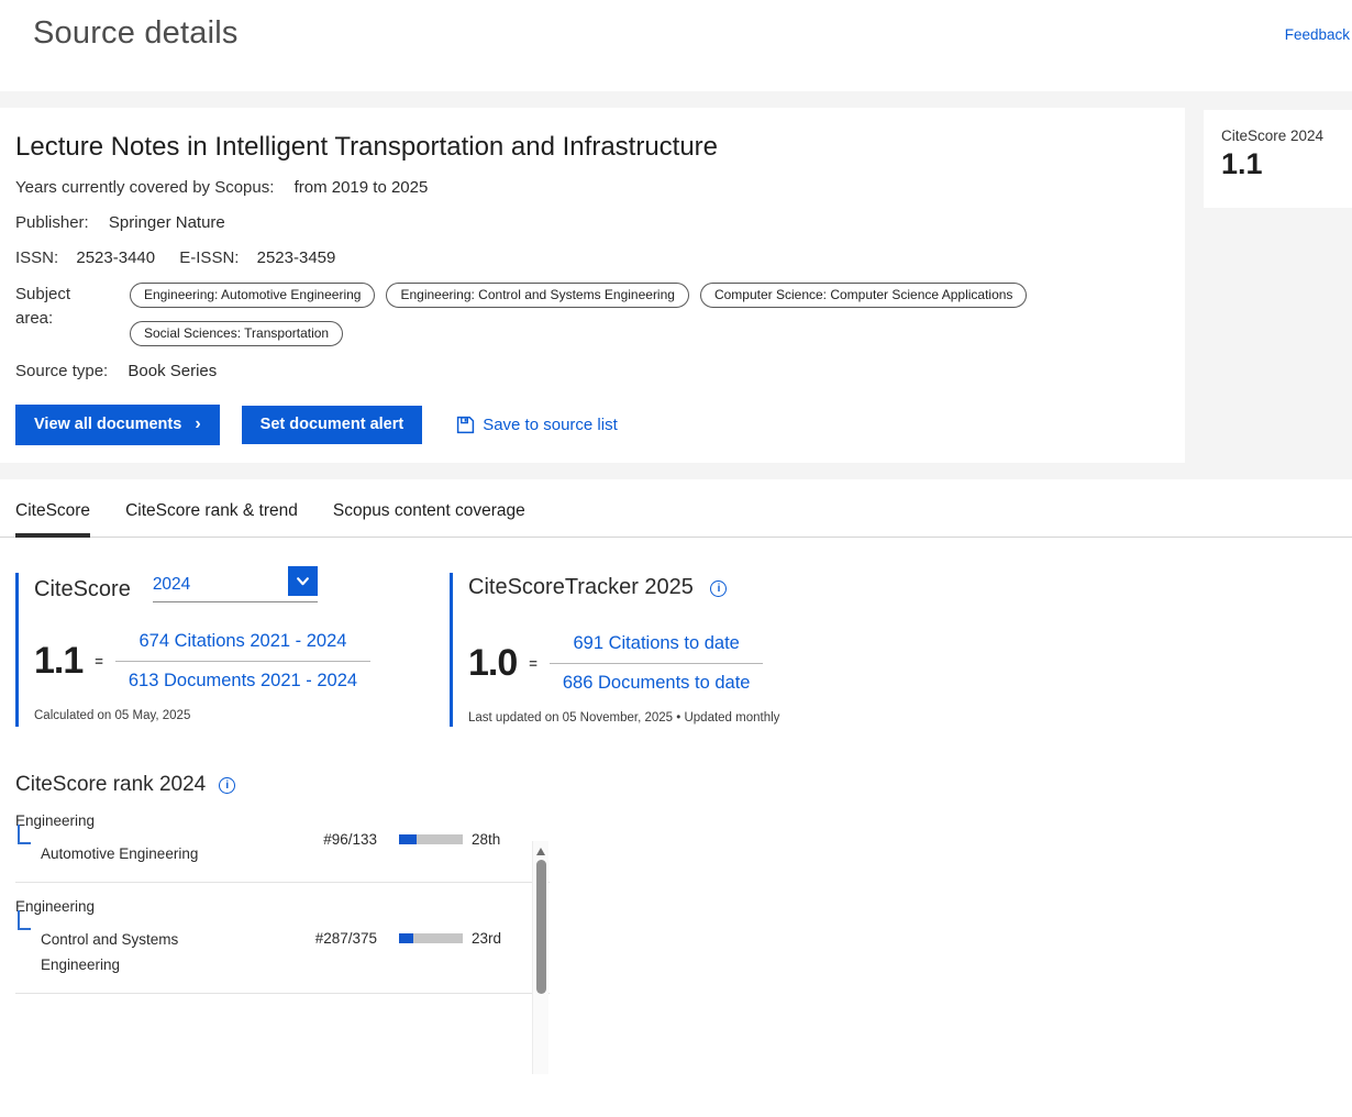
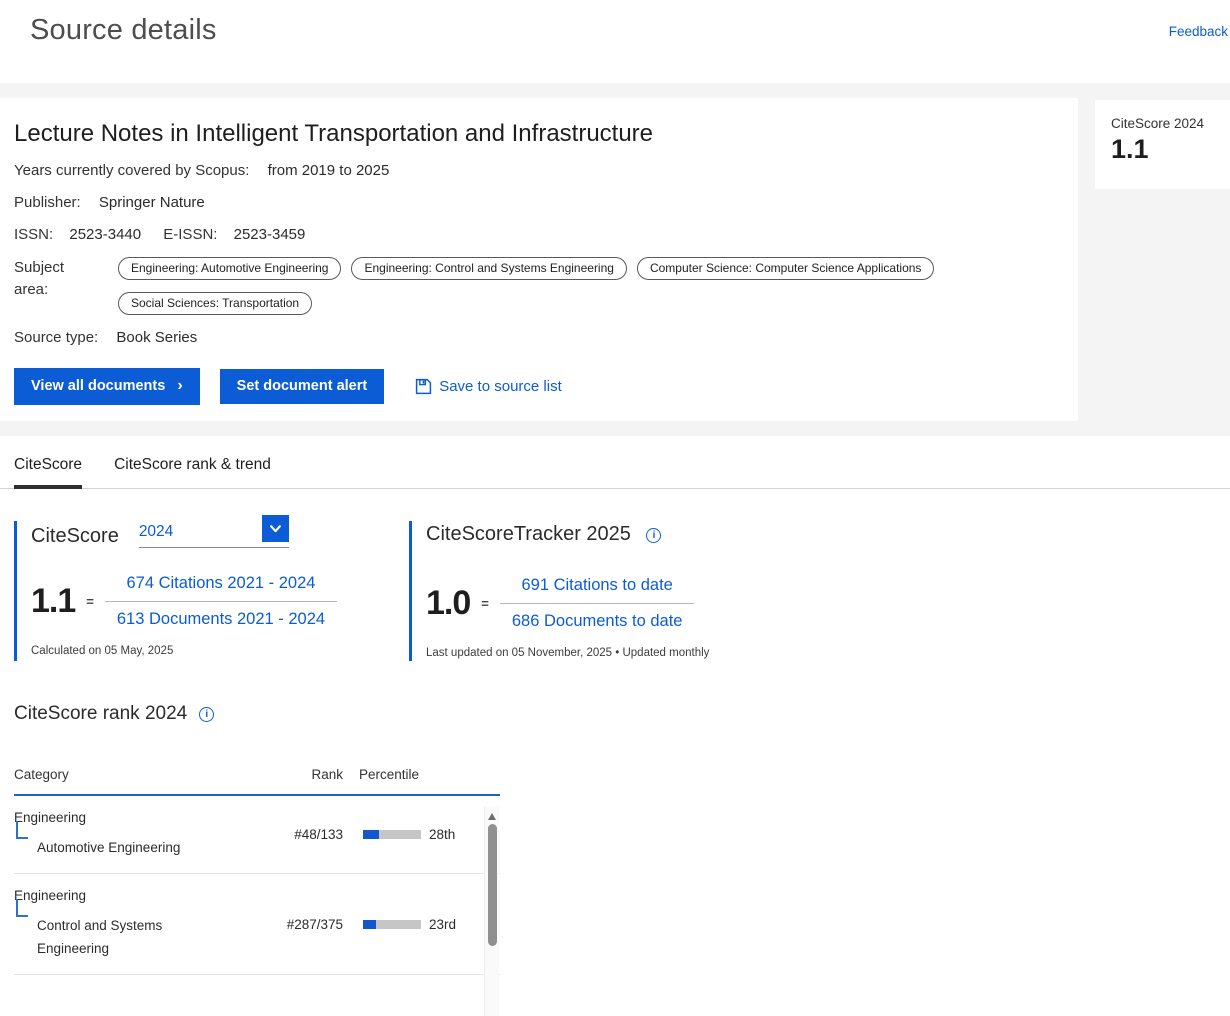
  Source details
  Feedback
  Lecture Notes in Intelligent Transportation and Infrastructure
  Years currently covered by Scopus: from 2019 to 2025
  Publisher: Springer Nature
  ISSN: 2523-3440 E-ISSN: 2523-3459
  Subject area:
  Engineering: Automotive Engineering
  Engineering: Control and Systems Engineering
  Computer Science: Computer Science Applications
  Social Sciences: Transportation
  Source type: Book Series
  View all documents ›
  Set document alert
  Save to source list
  CiteScore 2024
  1.1
  CiteScore
  CiteScore rank & trend
- Scopus content coverage
  CiteScore
  2024
  1.1
  =
  674 Citations 2021 - 2024
  613 Documents 2021 - 2024
  Calculated on 05 May, 2025
  CiteScoreTracker 2025 i
  1.0
  =
  691 Citations to date
  686 Documents to date
  Last updated on 05 November, 2025 • Updated monthly
  CiteScore rank 2024
  i
+ Category
+ Rank
+ Percentile
  Engineering
  Automotive Engineering
- #96/133
+ #48/133
  28th
  Engineering
  Control and Systems Engineering
  #287/375
  23rd
